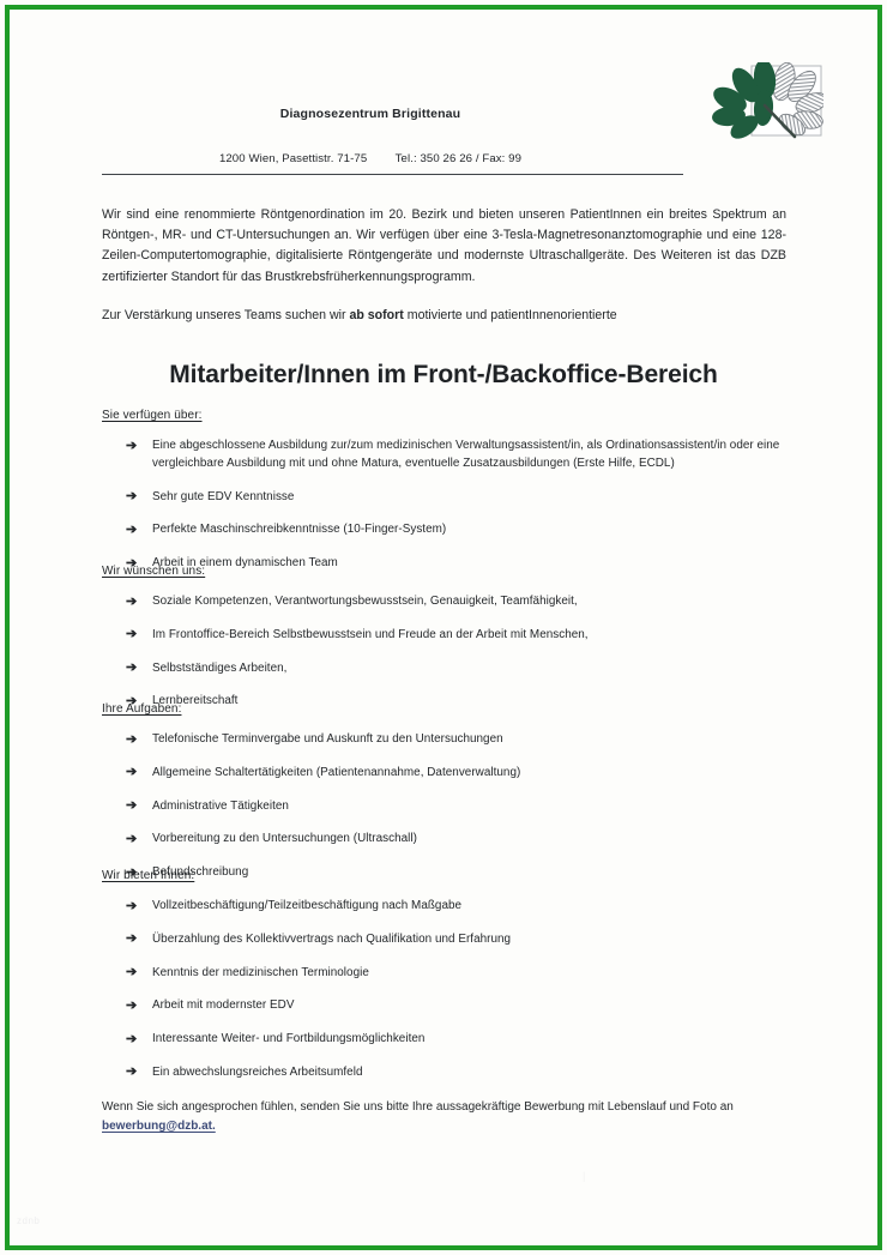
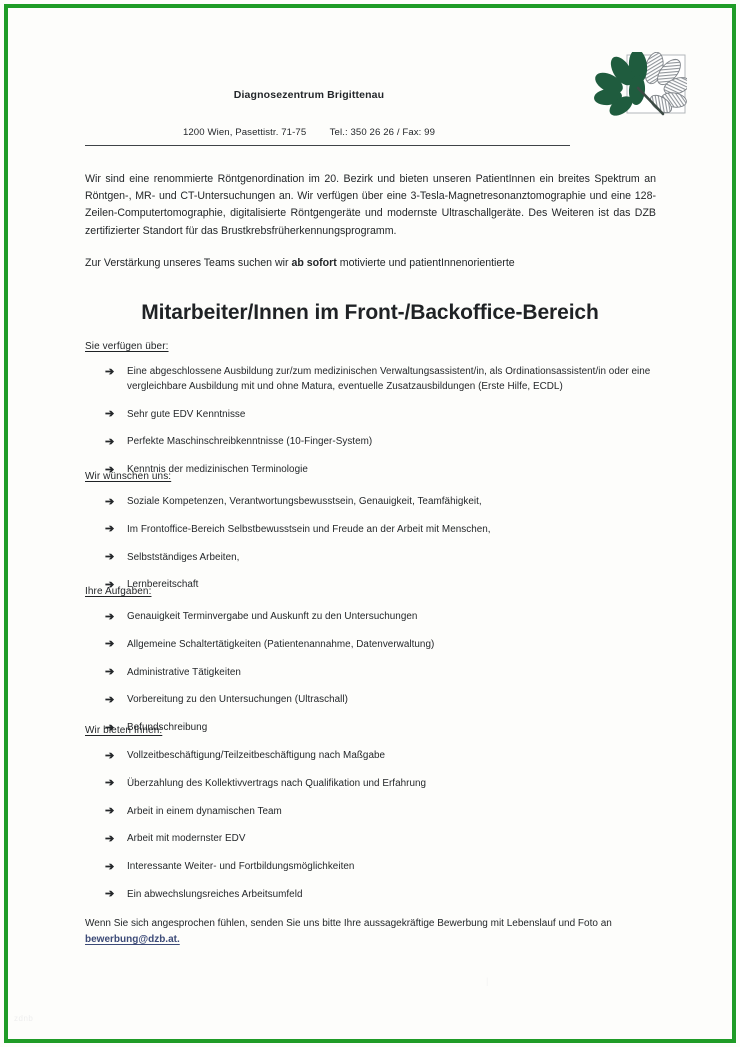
  Diagnosezentrum Brigittenau
  1200 Wien, Pasettistr. 71-75 Tel.: 350 26 26 / Fax: 99
  Wir sind eine renommierte Röntgenordination im 20. Bezirk und bieten unseren PatientInnen ein breites Spektrum an Röntgen-, MR- und CT-Untersuchungen an. Wir verfügen über eine 3-Tesla-Magnetresonanztomographie und eine 128-Zeilen-Computertomographie, digitalisierte Röntgengeräte und modernste Ultraschallgeräte. Des Weiteren ist das DZB zertifizierter Standort für das Brustkrebsfrüherkennungsprogramm.
  Zur Verstärkung unseres Teams suchen wir ab sofort motivierte und patientInnenorientierte
  Mitarbeiter/Innen im Front-/Backoffice-Bereich
  Sie verfügen über:
  ➔
  Eine abgeschlossene Ausbildung zur/zum medizinischen Verwaltungsassistent/in, als Ordinationsassistent/in oder eine vergleichbare Ausbildung mit und ohne Matura, eventuelle Zusatzausbildungen (Erste Hilfe, ECDL)
  ➔
  Sehr gute EDV Kenntnisse
  ➔
  Perfekte Maschinschreibkenntnisse (10-Finger-System)
  ➔
- Arbeit in einem dynamischen Team
+ Kenntnis der medizinischen Terminologie
  Wir wünschen uns:
  ➔
  Soziale Kompetenzen, Verantwortungsbewusstsein, Genauigkeit, Teamfähigkeit,
  ➔
  Im Frontoffice-Bereich Selbstbewusstsein und Freude an der Arbeit mit Menschen,
  ➔
  Selbstständiges Arbeiten,
  ➔
  Lernbereitschaft
  Ihre Aufgaben:
  ➔
- Telefonische Terminvergabe und Auskunft zu den Untersuchungen
+ Genauigkeit Terminvergabe und Auskunft zu den Untersuchungen
  ➔
  Allgemeine Schaltertätigkeiten (Patientenannahme, Datenverwaltung)
  ➔
  Administrative Tätigkeiten
  ➔
  Vorbereitung zu den Untersuchungen (Ultraschall)
  ➔
  Befundschreibung
  Wir bieten Ihnen:
  ➔
  Vollzeitbeschäftigung/Teilzeitbeschäftigung nach Maßgabe
  ➔
  Überzahlung des Kollektivvertrags nach Qualifikation und Erfahrung
  ➔
- Kenntnis der medizinischen Terminologie
+ Arbeit in einem dynamischen Team
  ➔
  Arbeit mit modernster EDV
  ➔
  Interessante Weiter- und Fortbildungsmöglichkeiten
  ➔
  Ein abwechslungsreiches Arbeitsumfeld
  Wenn Sie sich angesprochen fühlen, senden Sie uns bitte Ihre aussagekräftige Bewerbung mit Lebenslauf und Foto an bewerbung@dzb.at.
